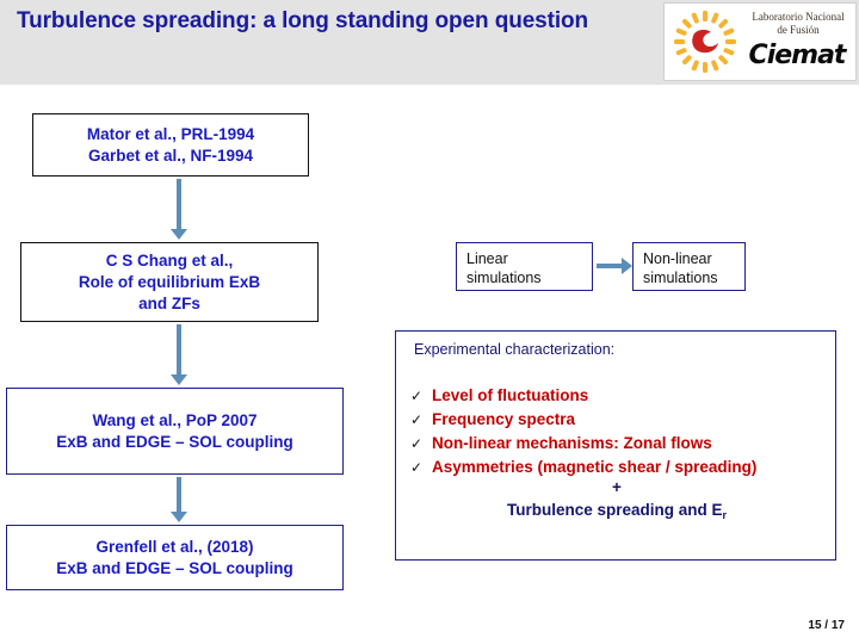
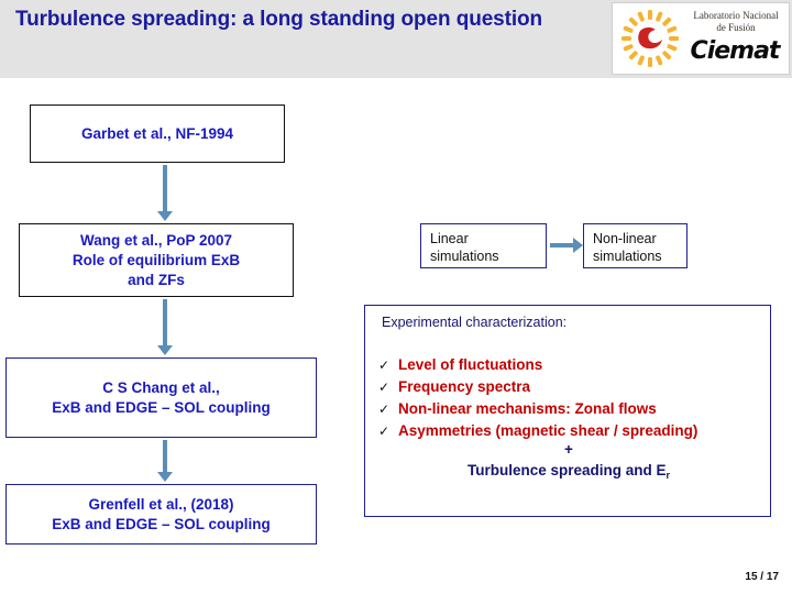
  Turbulence spreading: a long standing open question
  Laboratorio Nacional
  de Fusión
  Ciemat
- Mator et al., PRL-1994
  Garbet et al., NF-1994
- C S Chang et al.,
+ Wang et al., PoP 2007
  Role of equilibrium ExB
  and ZFs
- Wang et al., PoP 2007
+ C S Chang et al.,
  ExB and EDGE – SOL coupling
  Grenfell et al., (2018)
  ExB and EDGE – SOL coupling
  Linear simulations
  Non-linear simulations
  Experimental characterization:
  ✓
  Level of fluctuations
  ✓
  Frequency spectra
  ✓
  Non-linear mechanisms: Zonal flows
  ✓
  Asymmetries (magnetic shear / spreading)
  +
  Turbulence spreading and Er
  15 / 17
